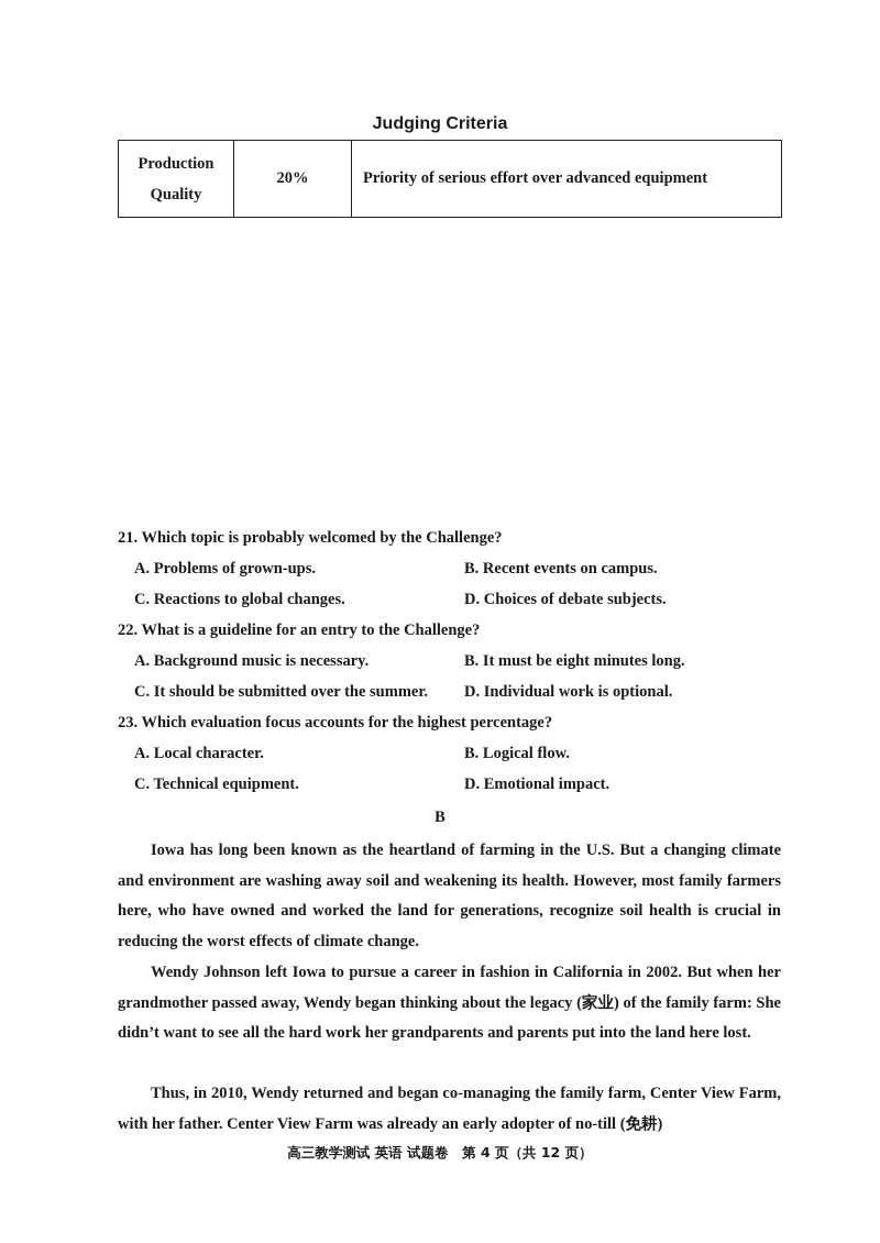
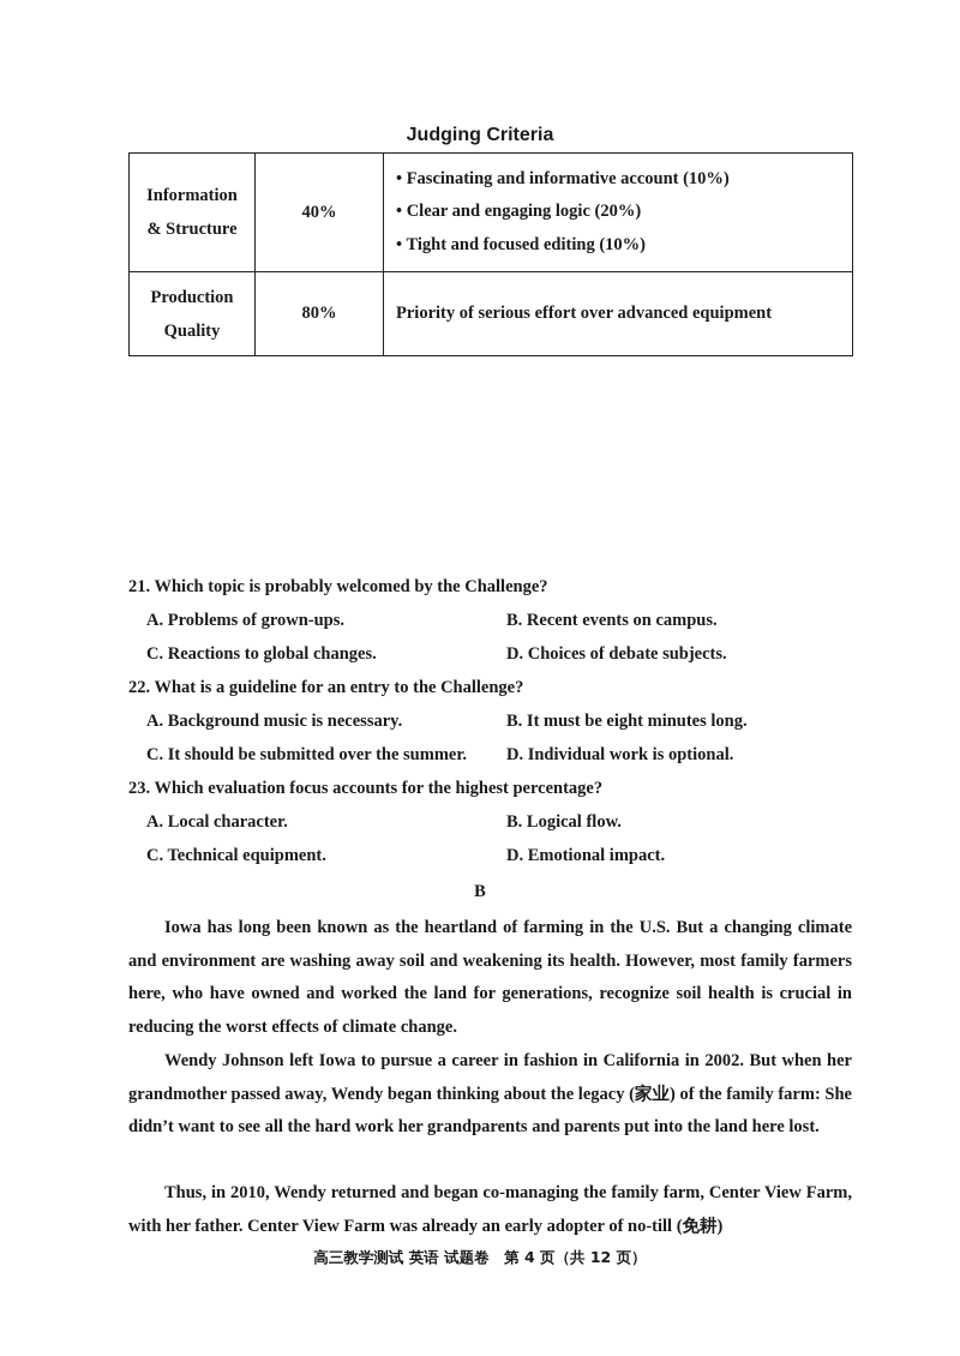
  Judging Criteria
+ Information & Structure	40%	• Fascinating and informative account (10%) • Clear and engaging logic (20%) • Tight and focused editing (10%)
- Production Quality	20%	Priority of serious effort over advanced equipment
+ Production Quality	80%	Priority of serious effort over advanced equipment
  21. Which topic is probably welcomed by the Challenge?
  A. Problems of grown-ups.
  B. Recent events on campus.
  C. Reactions to global changes.
  D. Choices of debate subjects.
  22. What is a guideline for an entry to the Challenge?
  A. Background music is necessary.
  B. It must be eight minutes long.
  C. It should be submitted over the summer.
  D. Individual work is optional.
  23. Which evaluation focus accounts for the highest percentage?
  A. Local character.
  B. Logical flow.
  C. Technical equipment.
  D. Emotional impact.
  B
  Iowa has long been known as the heartland of farming in the U.S. But a changing climate and environment are washing away soil and weakening its health. However, most family farmers here, who have owned and worked the land for generations, recognize soil health is crucial in reducing the worst effects of climate change.
  Wendy Johnson left Iowa to pursue a career in fashion in California in 2002. But when her grandmother passed away, Wendy began thinking about the legacy (家业) of the family farm: She didn’t want to see all the hard work her grandparents and parents put into the land here lost.
  Thus, in 2010, Wendy returned and began co-managing the family farm, Center View Farm, with her father. Center View Farm was already an early adopter of no-till (免耕)
  高三教学测试 英语 试题卷 第 4 页（共 12 页）
